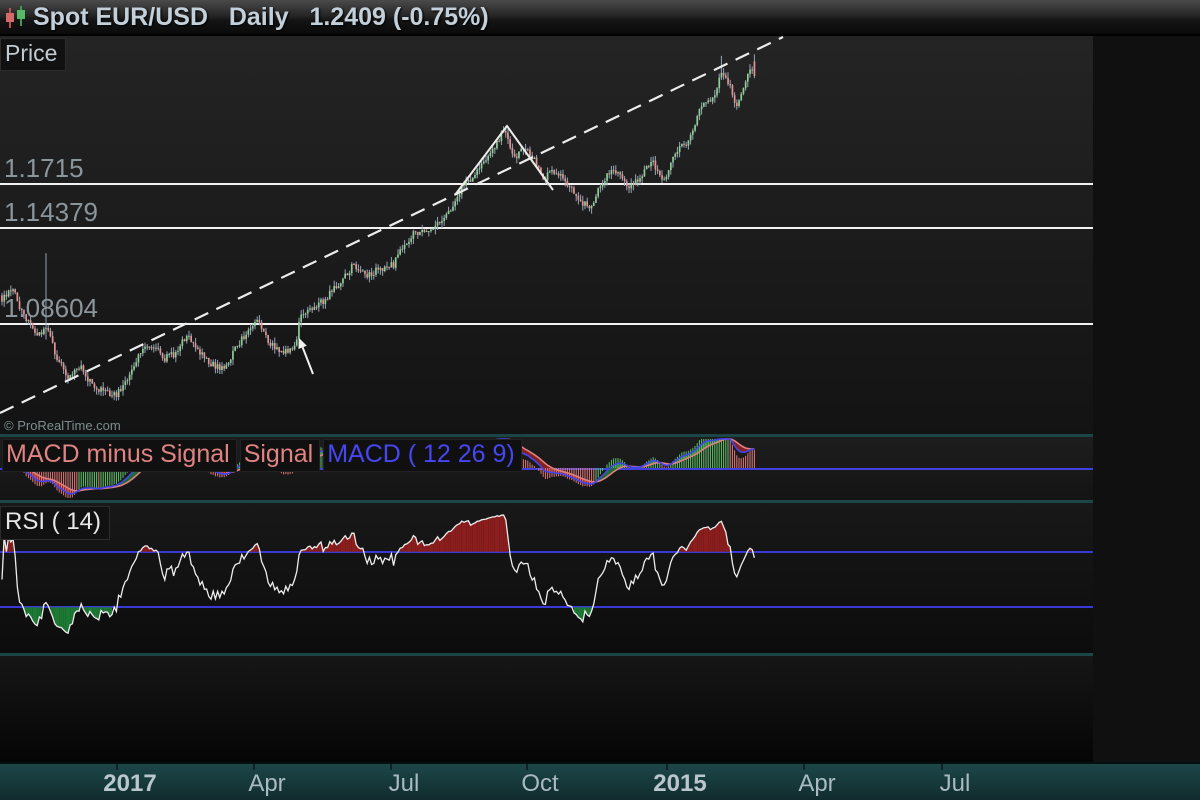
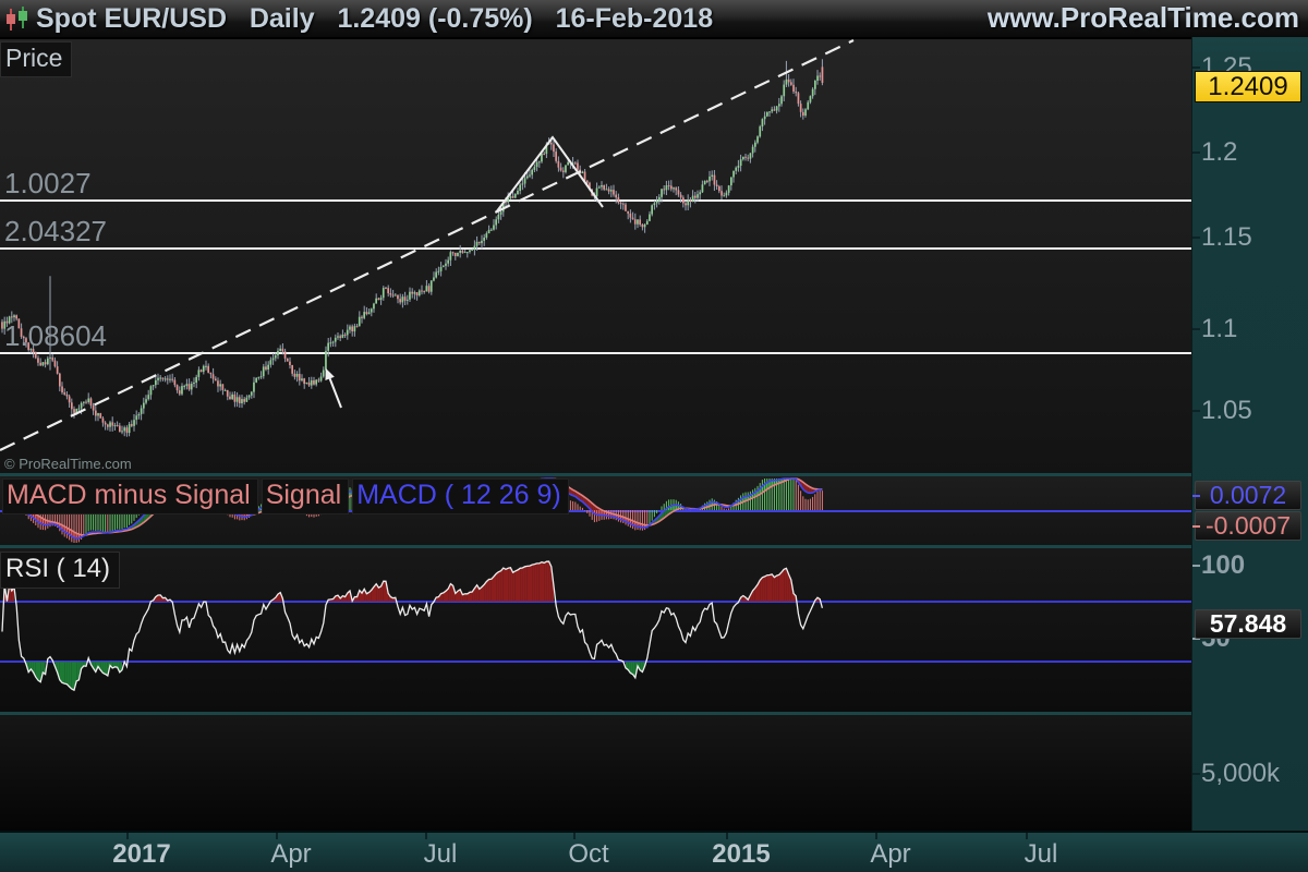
  Spot EUR/USD
  Daily
  1.2409 (-0.75%)
+ 16-Feb-2018
+ www.ProRealTime.com
  Price
- 1.1715
+ 1.0027
- 1.14379
+ 2.04327
  1.08604
  © ProRealTime.com
  MACD minus Signal
  Signal
  MACD ( 12 26 9)
  RSI ( 14)
+ 1.25
+ 1.2
+ 1.15
+ 1.1
+ 1.05
+ 100
+ 5,000k
+ 0.0072
+ -0.0007
+ 1.2409
+ 57.848
  2017
  Apr
  Jul
  Oct
  2015
  Apr
  Jul
